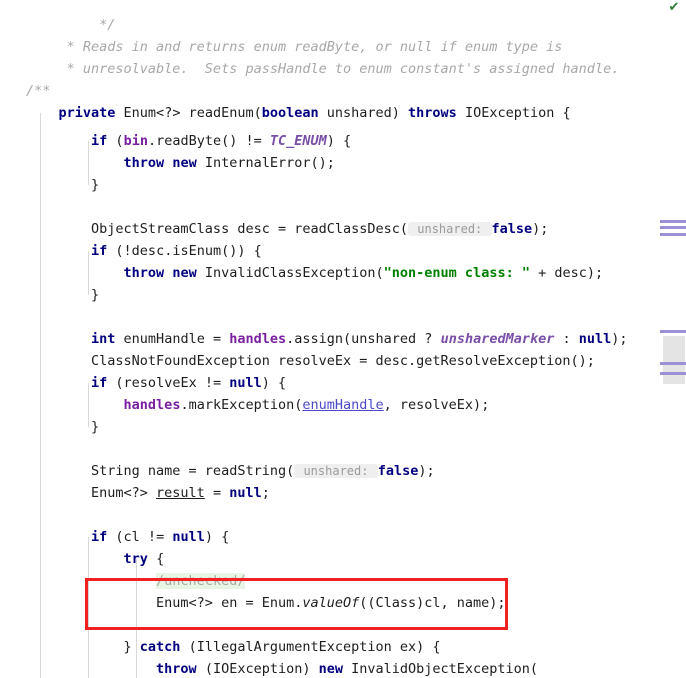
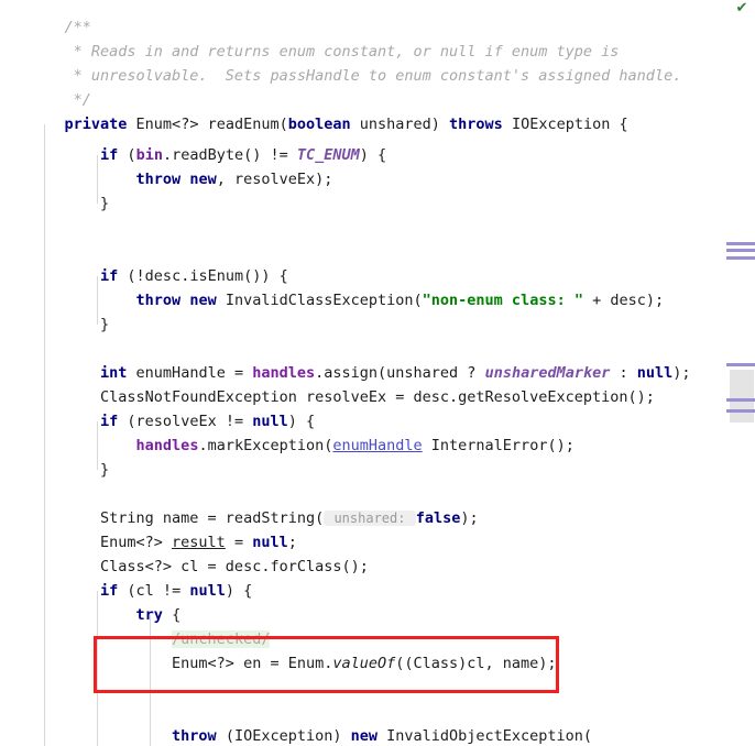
- */
+ /**
- * Reads in and returns enum readByte, or null if enum type is
+ * Reads in and returns enum constant, or null if enum type is
  * unresolvable. Sets passHandle to enum constant's assigned handle.
- /**
+ */
  private Enum<?> readEnum(boolean unshared) throws IOException {
  if (bin.readByte() != TC_ENUM) {
- throw new InternalError();
+ throw new, resolveEx);
  }
- ObjectStreamClass desc = readClassDesc( unshared: false);
  if (!desc.isEnum()) {
  throw new InvalidClassException("non-enum class: " + desc);
  }
  int enumHandle = handles.assign(unshared ? unsharedMarker : null);
  ClassNotFoundException resolveEx = desc.getResolveException();
  if (resolveEx != null) {
- handles.markException(enumHandle, resolveEx);
+ handles.markException(enumHandle InternalError();
  }
  String name = readString( unshared: false);
  Enum<?> result = null;
+ Class<?> cl = desc.forClass();
  if (cl != null) {
  try {
  /unchecked/
  Enum<?> en = Enum.valueOf((Class)cl, name);
- } catch (IllegalArgumentException ex) {
  throw (IOException) new InvalidObjectException(
  ✔
